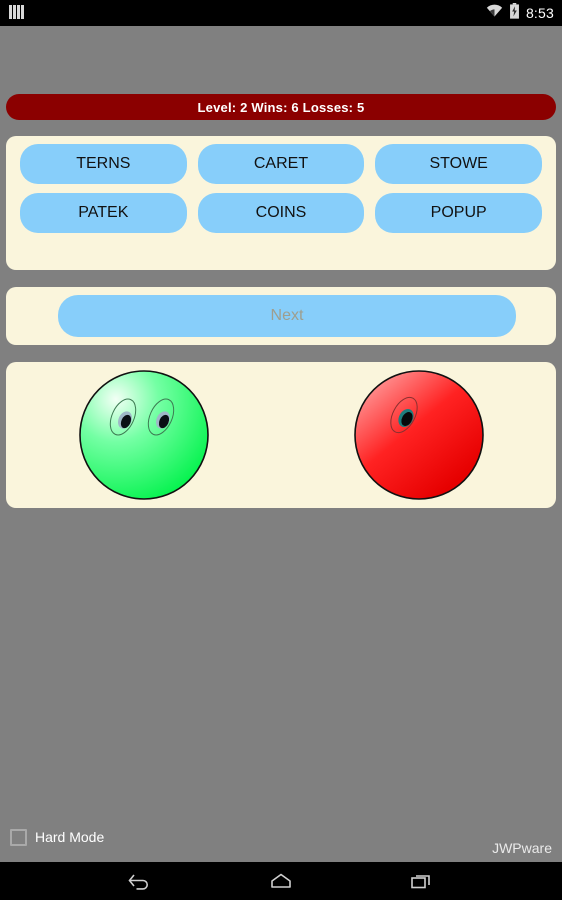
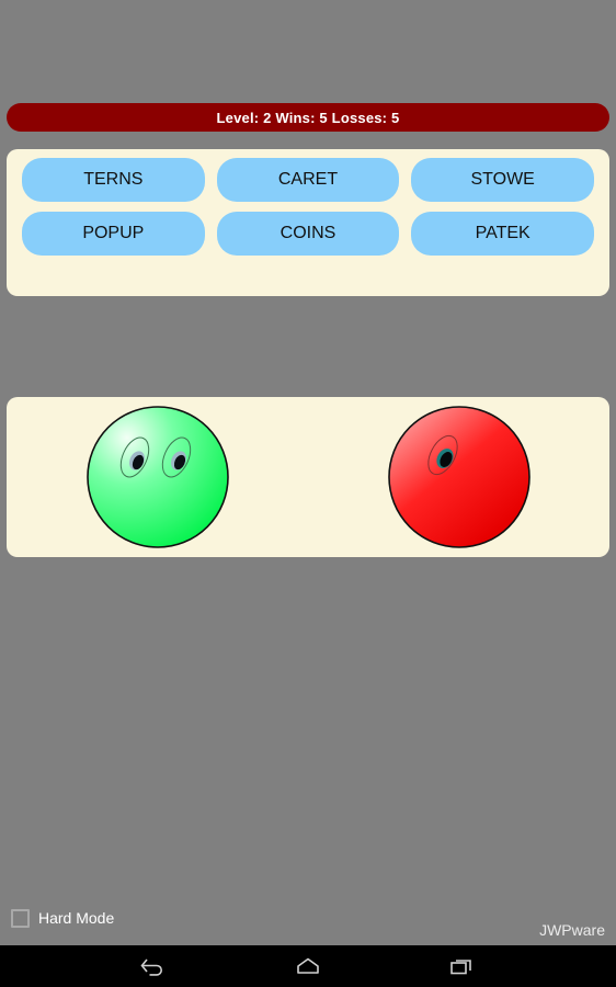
- 8:53
- Level: 2 Wins: 6 Losses: 5
+ Level: 2 Wins: 5 Losses: 5
  TERNS
  CARET
  STOWE
- PATEK
+ POPUP
  COINS
- POPUP
+ PATEK
- Next
  Hard Mode
  JWPware
